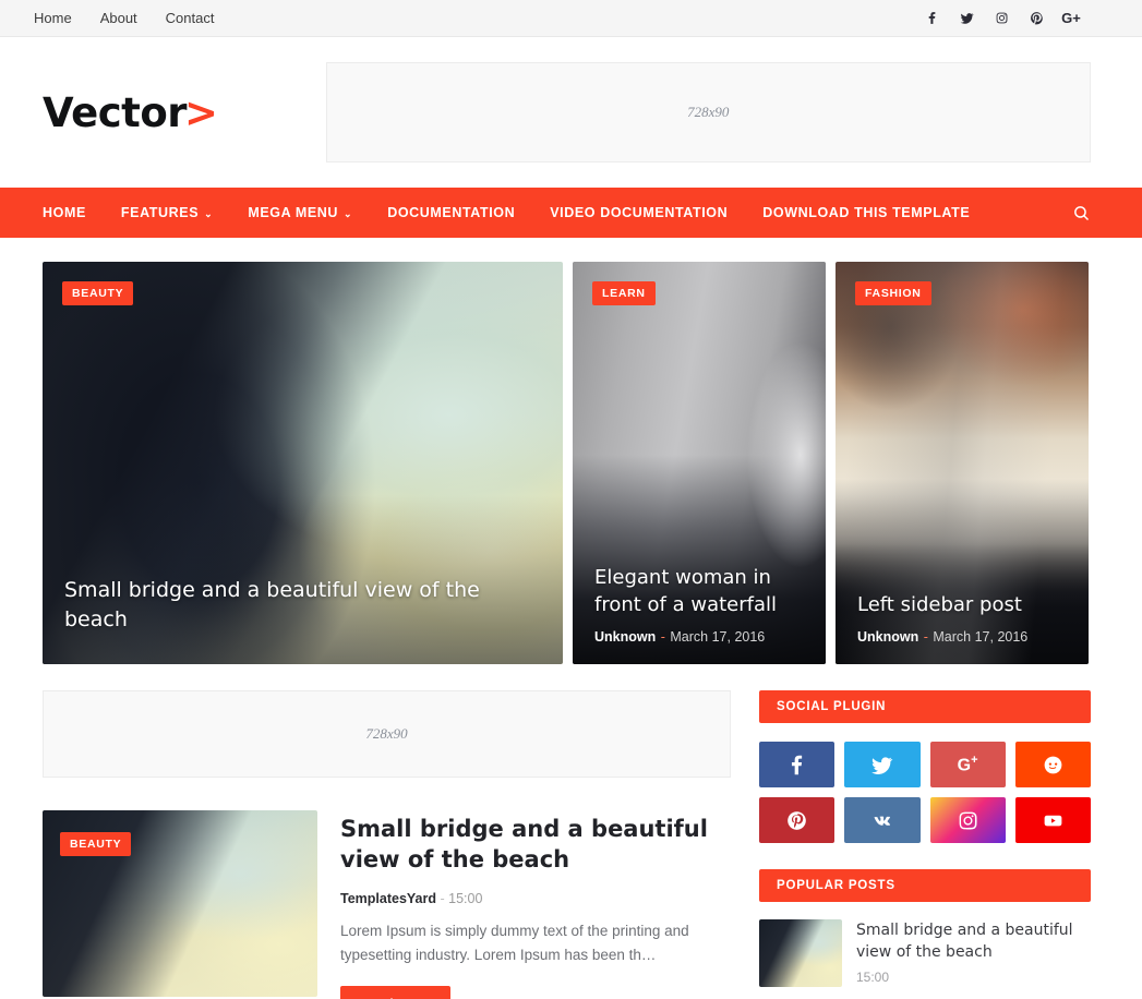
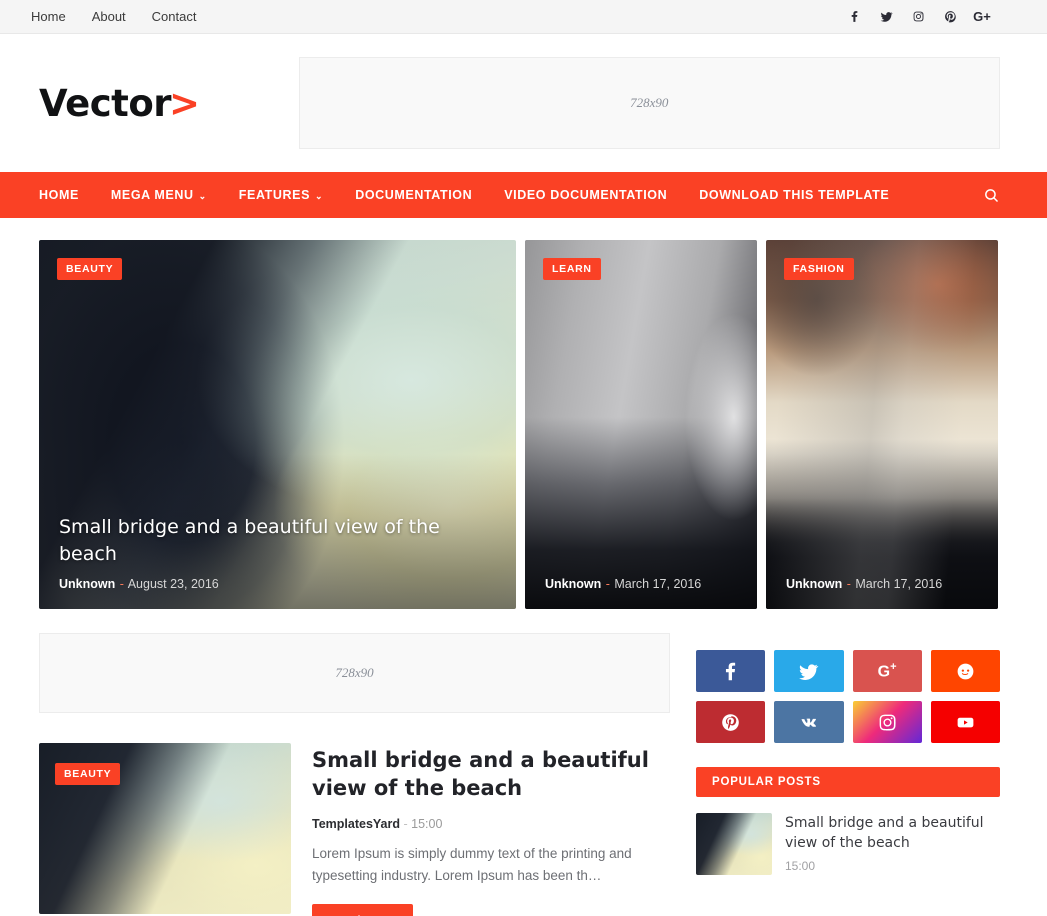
  Home
  About
  Contact
  G+
  Vector
  >
  728x90
  HOME
- FEATURES
+ MEGA MENU
  ⌄
- MEGA MENU
+ FEATURES
  ⌄
  DOCUMENTATION
  VIDEO DOCUMENTATION
  DOWNLOAD THIS TEMPLATE
  BEAUTY
  Small bridge and a beautiful view of the beach
+ Unknown - August 23, 2016
  LEARN
- Elegant woman in front of a waterfall
  Unknown - March 17, 2016
  FASHION
- Left sidebar post
  Unknown - March 17, 2016
  728x90
  BEAUTY
  Small bridge and a beautiful view of the beach
  TemplatesYard - 15:00
  Lorem Ipsum is simply dummy text of the printing and typesetting industry. Lorem Ipsum has been th…
- SOCIAL PLUGIN
  G+
  POPULAR POSTS
  Small bridge and a beautiful view of the beach
  15:00
